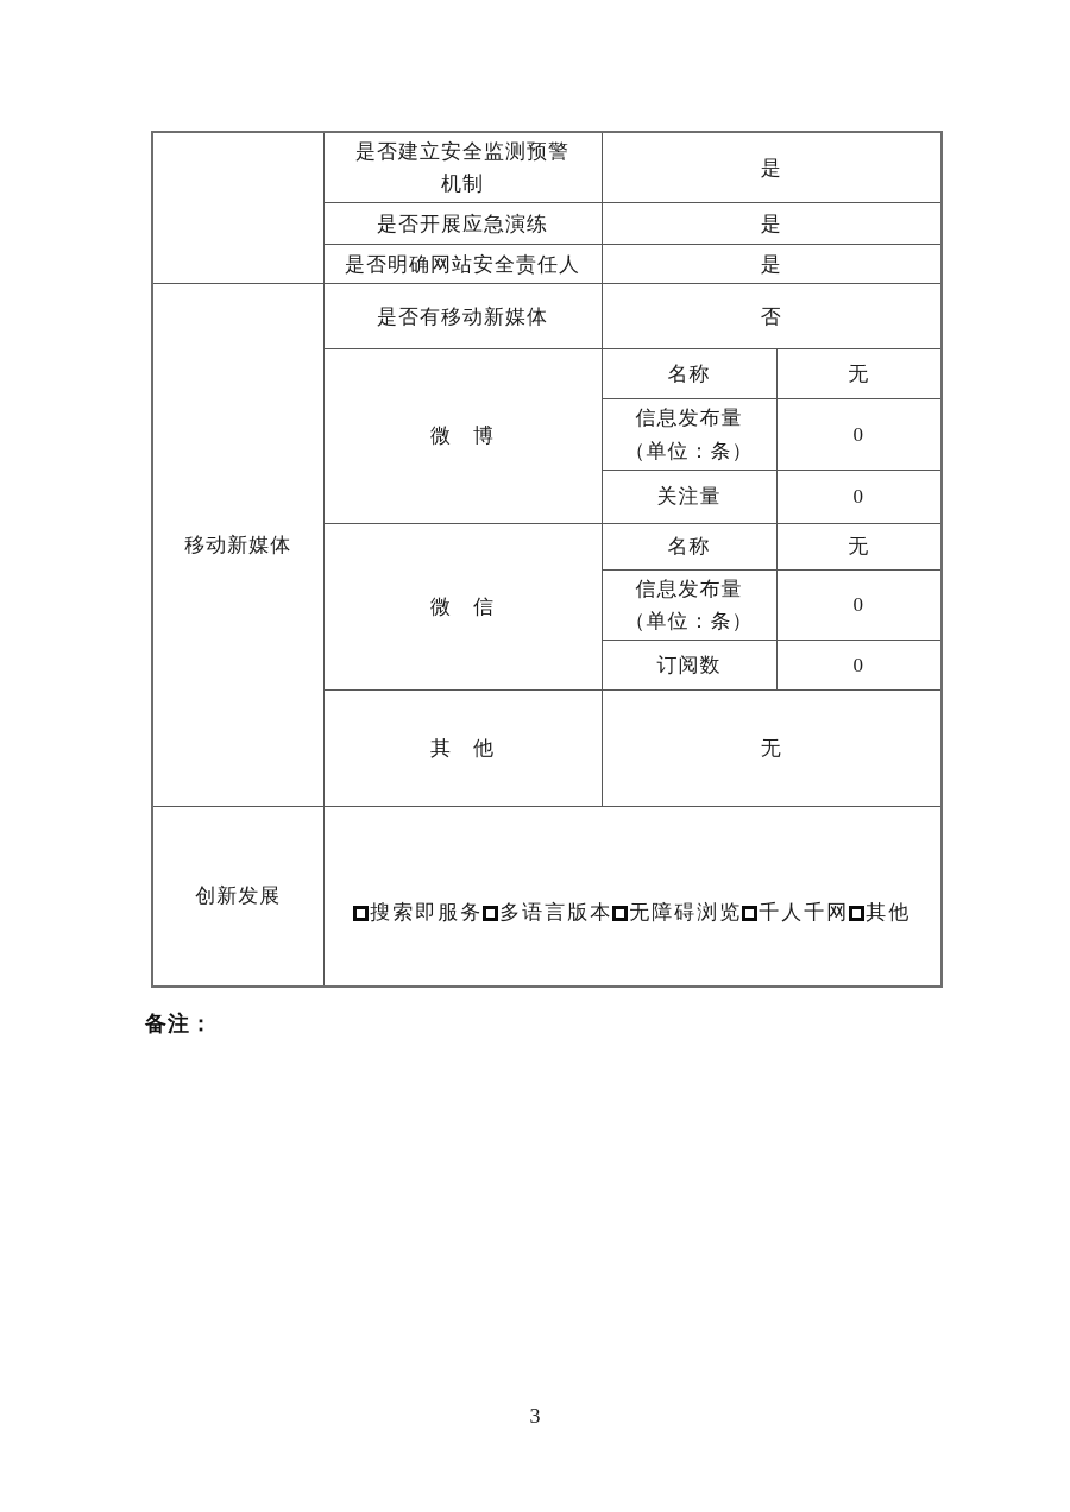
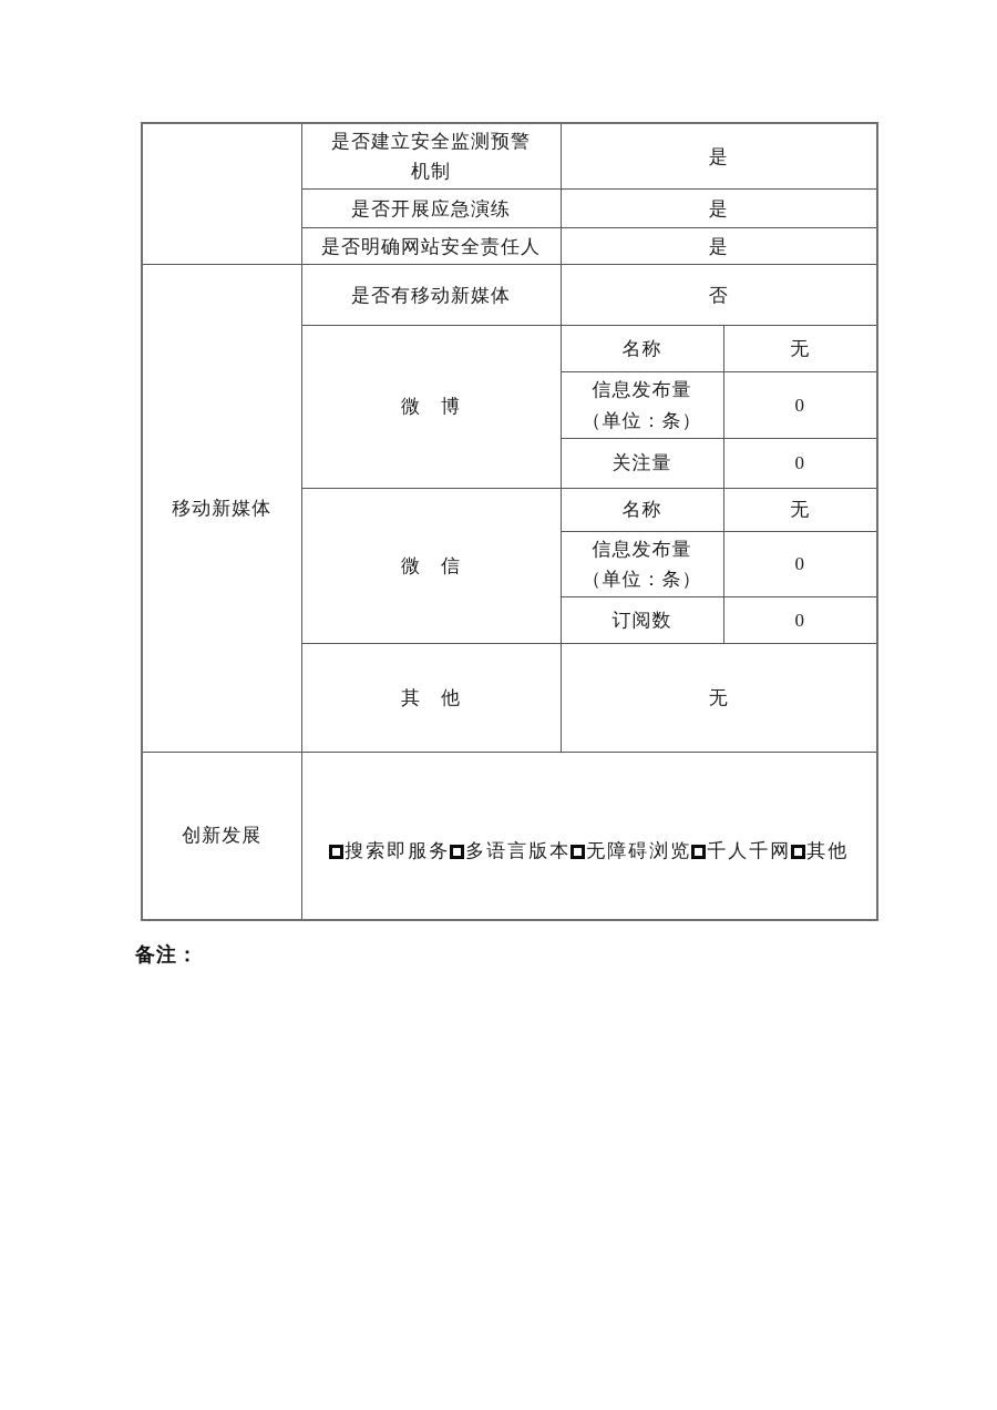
  	是否建立安全监测预警 机制	是
  是否开展应急演练	是
  是否明确网站安全责任人	是
  移动新媒体	是否有移动新媒体	否
  微 博	名称	无
  信息发布量 （单位：条）	0
  关注量	0
  微 信	名称	无
  信息发布量 （单位：条）	0
  订阅数	0
  其 他	无
  创新发展	搜索即服务 多语言版本 无障碍浏览 千人千网 其他
  备注：
- 3
